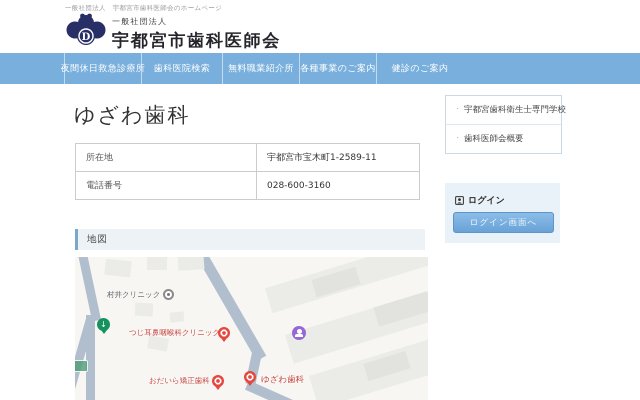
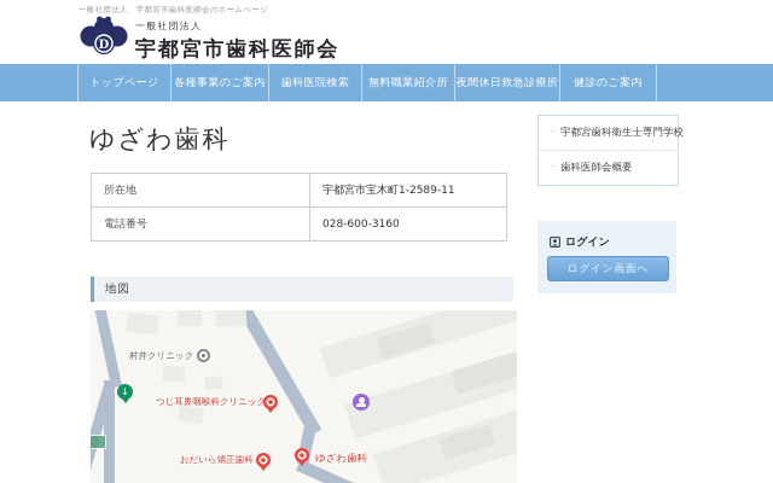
  一般社団法人 宇都宮市歯科医師会のホームページ
  D
  一般社団法人
  宇都宮市歯科医師会
+ トップページ
- 夜間休日救急診療所
+ 各種事業のご案内
  歯科医院検索
  無料職業紹介所
- 各種事業のご案内
+ 夜間休日救急診療所
  健診のご案内
  ゆざわ歯科
  所在地	宇都宮市宝木町1-2589-11
  電話番号	028-600-3160
  地図
  村井クリニック
  ↓
  つじ耳鼻咽喉科クリニック
  おだいら矯正歯科
  ゆざわ歯科
  ・
  宇都宮歯科衛生士専門学校
  ・
  歯科医師会概要
  ログイン
  ログイン画面へ
